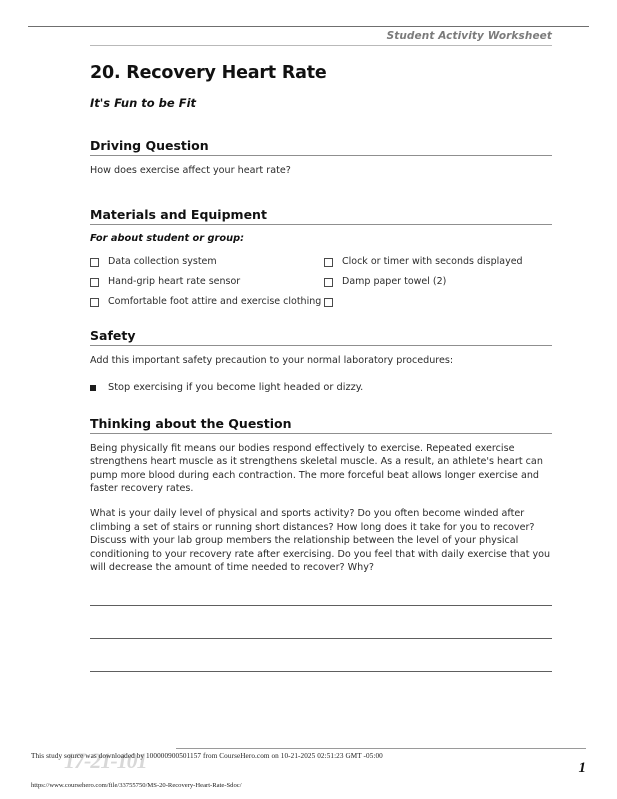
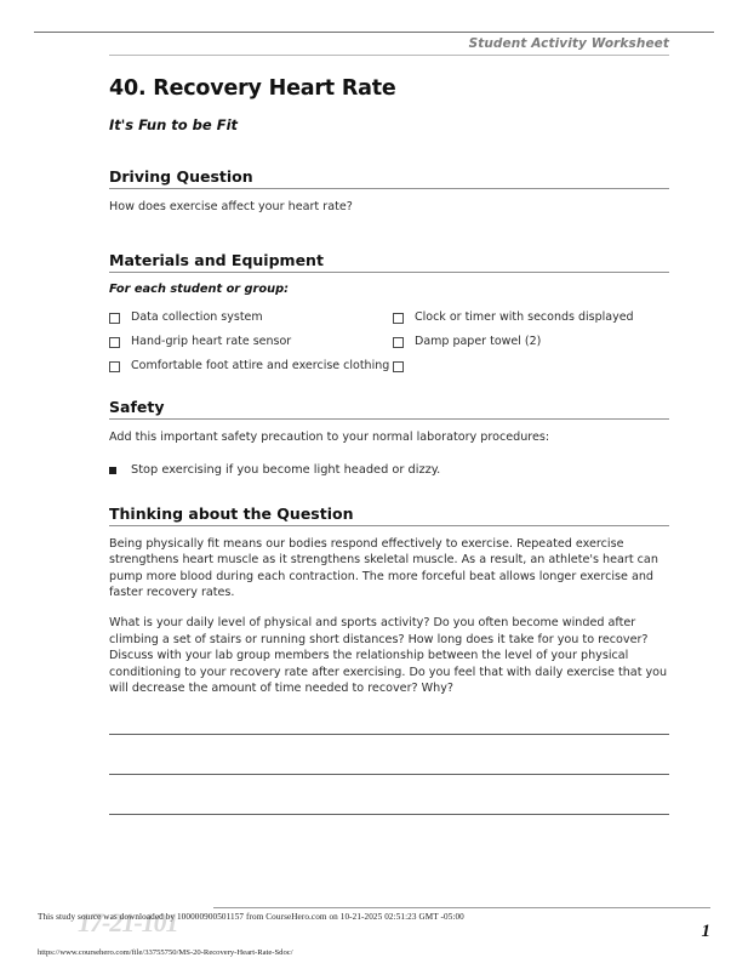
  Student Activity Worksheet
- 20. Recovery Heart Rate
+ 40. Recovery Heart Rate
  It's Fun to be Fit
  Driving Question
  How does exercise affect your heart rate?
  Materials and Equipment
- For about student or group:
+ For each student or group:
  Data collection system
  Hand-grip heart rate sensor
  Comfortable foot attire and exercise clothing
  Clock or timer with seconds displayed
  Damp paper towel (2)
  Safety
  Add this important safety precaution to your normal laboratory procedures:
  Stop exercising if you become light headed or dizzy.
  Thinking about the Question
  Being physically fit means our bodies respond effectively to exercise. Repeated exercise strengthens heart muscle as it strengthens skeletal muscle. As a result, an athlete's heart can pump more blood during each contraction. The more forceful beat allows longer exercise and faster recovery rates.
  What is your daily level of physical and sports activity? Do you often become winded after climbing a set of stairs or running short distances? How long does it take for you to recover? Discuss with your lab group members the relationship between the level of your physical conditioning to your recovery rate after exercising. Do you feel that with daily exercise that you will decrease the amount of time needed to recover? Why?
  17-21-101
  This study source was downloaded by 100000900501157 from CourseHero.com on 10-21-2025 02:51:23 GMT -05:00
  1
